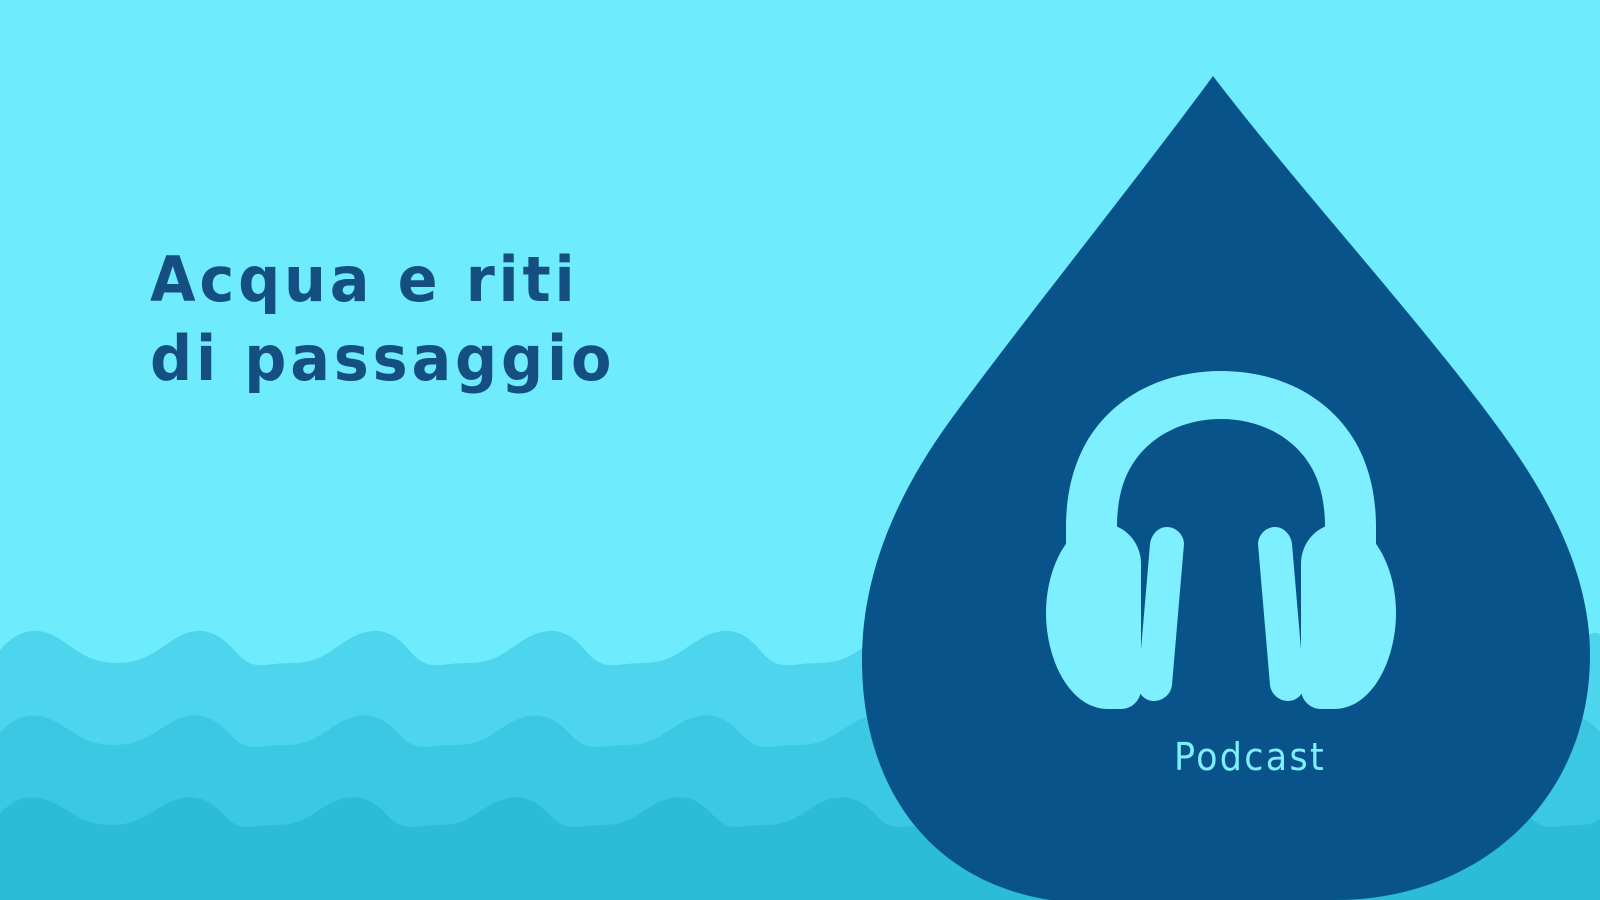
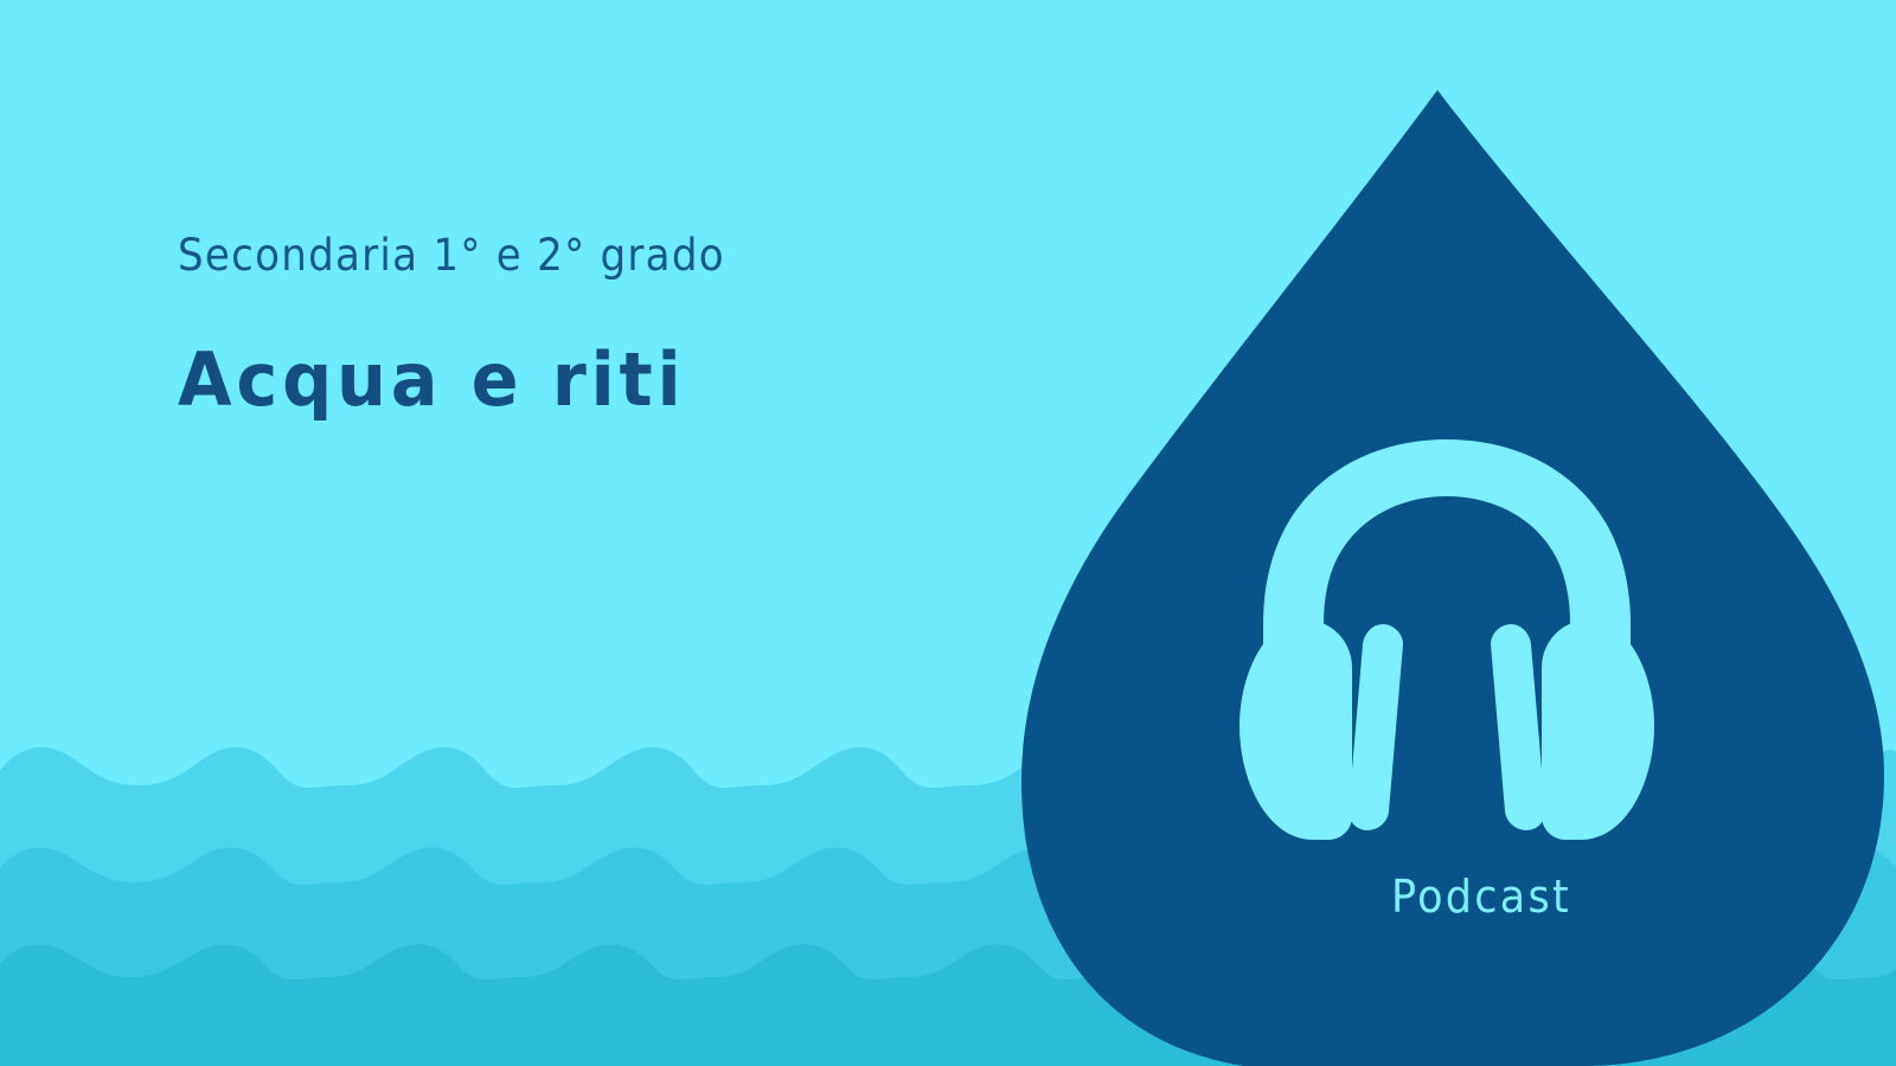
+ Secondaria 1° e 2° grado
  Acqua e riti
- di passaggio
  Podcast
